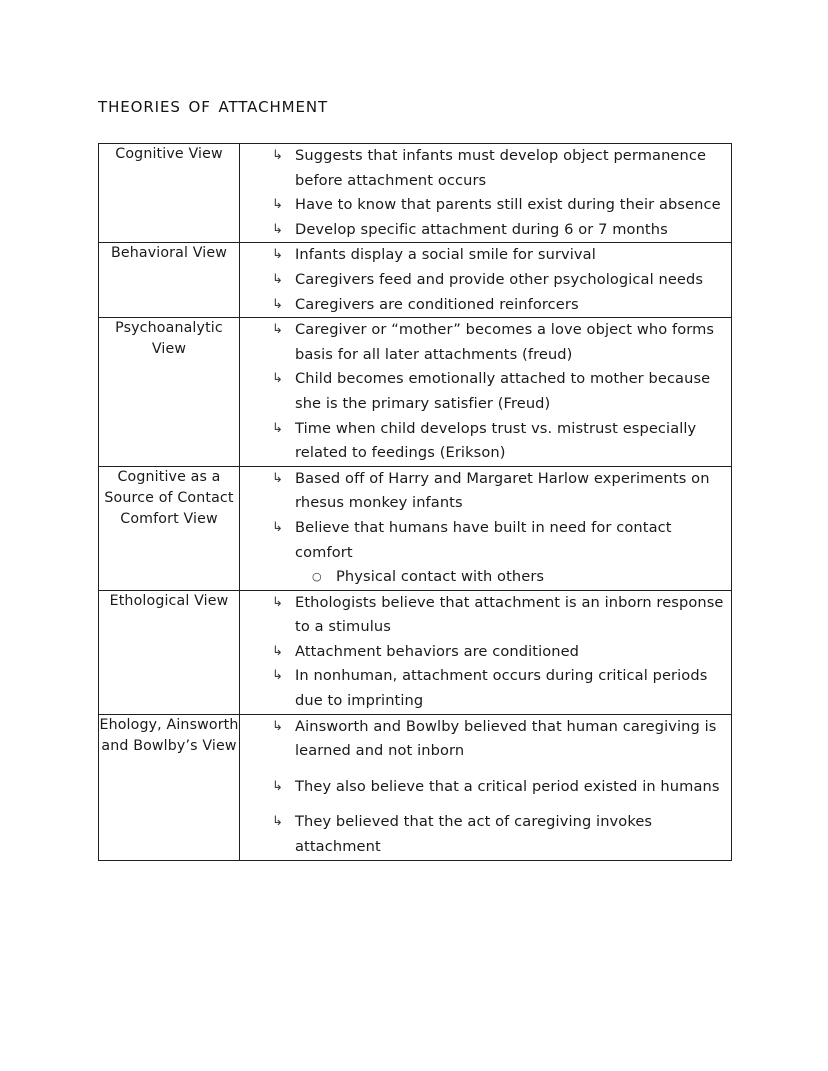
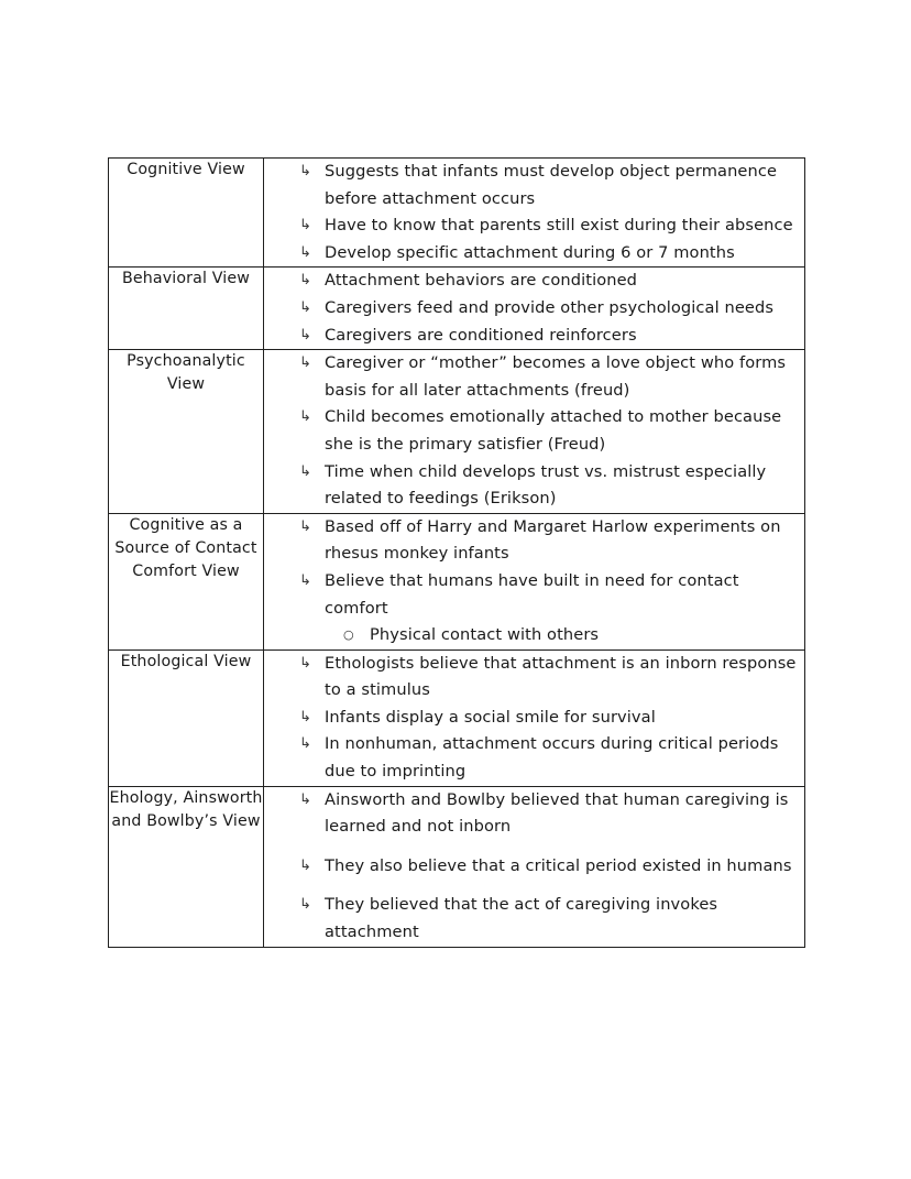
- theories of attachment
  Cognitive View	↳ Suggests that infants must develop object permanence before attachment occurs ↳ Have to know that parents still exist during their absence ↳ Develop specific attachment during 6 or 7 months
- Behavioral View	↳ Infants display a social smile for survival ↳ Caregivers feed and provide other psychological needs ↳ Caregivers are conditioned reinforcers
+ Behavioral View	↳ Attachment behaviors are conditioned ↳ Caregivers feed and provide other psychological needs ↳ Caregivers are conditioned reinforcers
  Psychoanalytic View	↳ Caregiver or “mother” becomes a love object who forms basis for all later attachments (freud) ↳ Child becomes emotionally attached to mother because she is the primary satisfier (Freud) ↳ Time when child develops trust vs. mistrust especially related to feedings (Erikson)
  Cognitive as a Source of Contact Comfort View	↳ Based off of Harry and Margaret Harlow experiments on rhesus monkey infants ↳ Believe that humans have built in need for contact comfort ○ Physical contact with others
- Ethological View	↳ Ethologists believe that attachment is an inborn response to a stimulus ↳ Attachment behaviors are conditioned ↳ In nonhuman, attachment occurs during critical periods due to imprinting
+ Ethological View	↳ Ethologists believe that attachment is an inborn response to a stimulus ↳ Infants display a social smile for survival ↳ In nonhuman, attachment occurs during critical periods due to imprinting
  Ehology, Ainsworth and Bowlby’s View	↳ Ainsworth and Bowlby believed that human caregiving is learned and not inborn ↳ They also believe that a critical period existed in humans ↳ They believed that the act of caregiving invokes attachment
